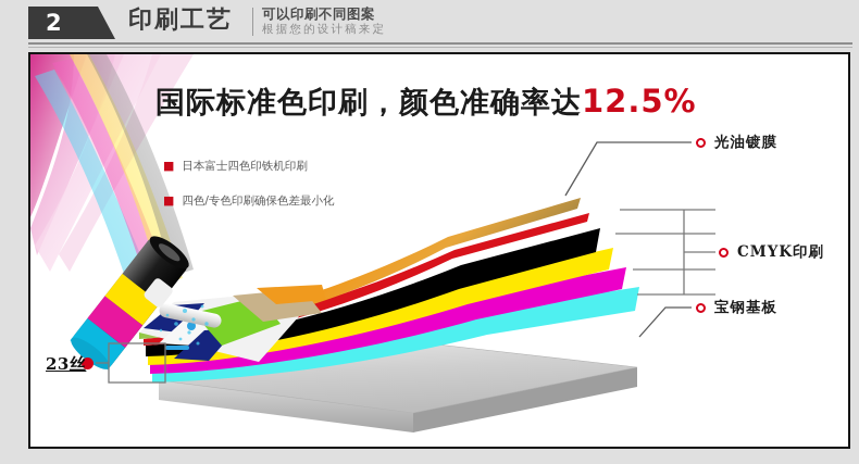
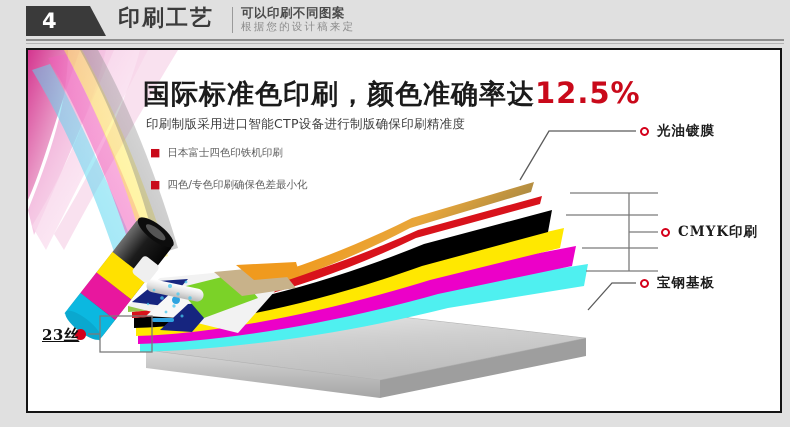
- 2
+ 4
  印刷工艺
  可以印刷不同图案
  根据您的设计稿来定
  国际标准色印刷，颜色准确率达12.5%
+ 印刷制版采用进口智能CTP设备进行制版确保印刷精准度
  ■ 日本富士四色印铁机印刷
  ■ 四色/专色印刷确保色差最小化
  光油镀膜
  CMYK印刷
  宝钢基板
  23丝
